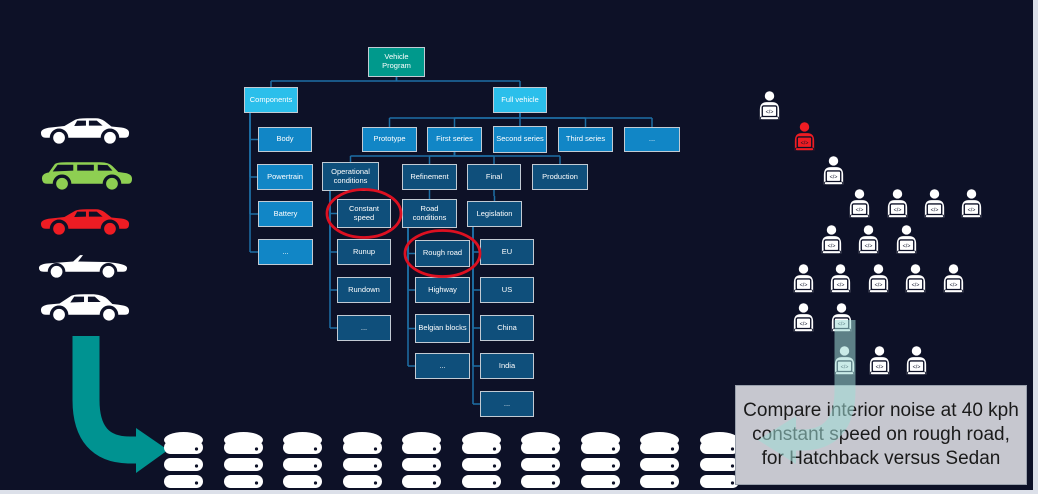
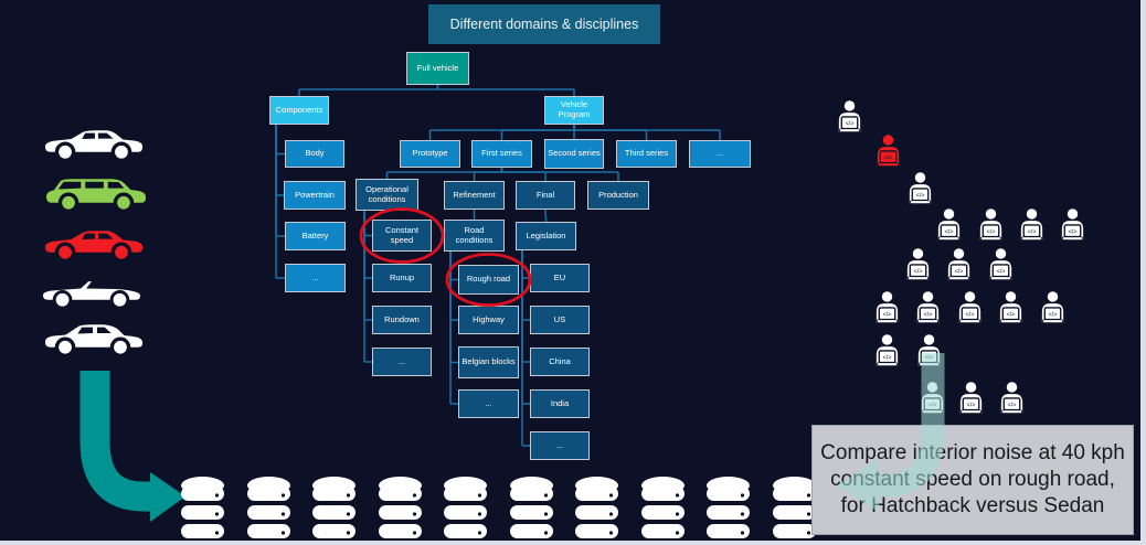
+ Different domains & disciplines
- Vehicle Program
+ Full vehicle
  Components
- Full vehicle
+ Vehicle Program
  Body
  Prototype
  First series
  Second series
  Third series
  ...
  Powertrain
  Operational conditions
  Refinement
  Final
  Production
  Battery
  Constant speed
  Road conditions
  Legislation
  ...
  Runup
  Rough road
  EU
  Rundown
  Highway
  US
  ...
  Belgian blocks
  China
  ...
  India
  ...
  Compare interior noise at 40 kph constant speed on rough road, for Hatchback versus Sedan
